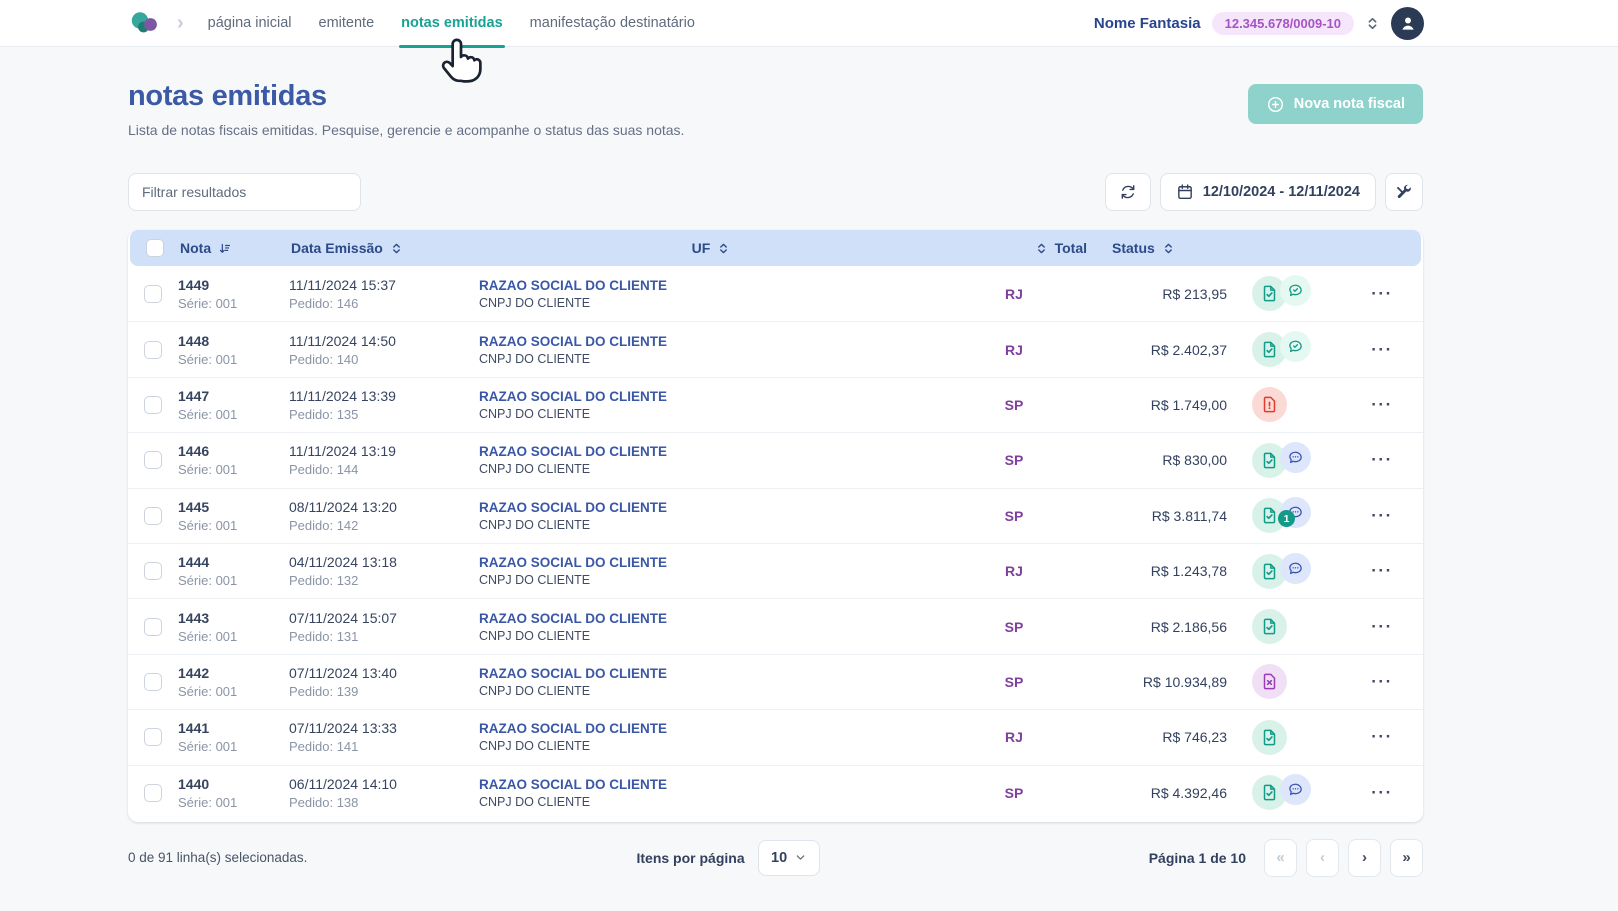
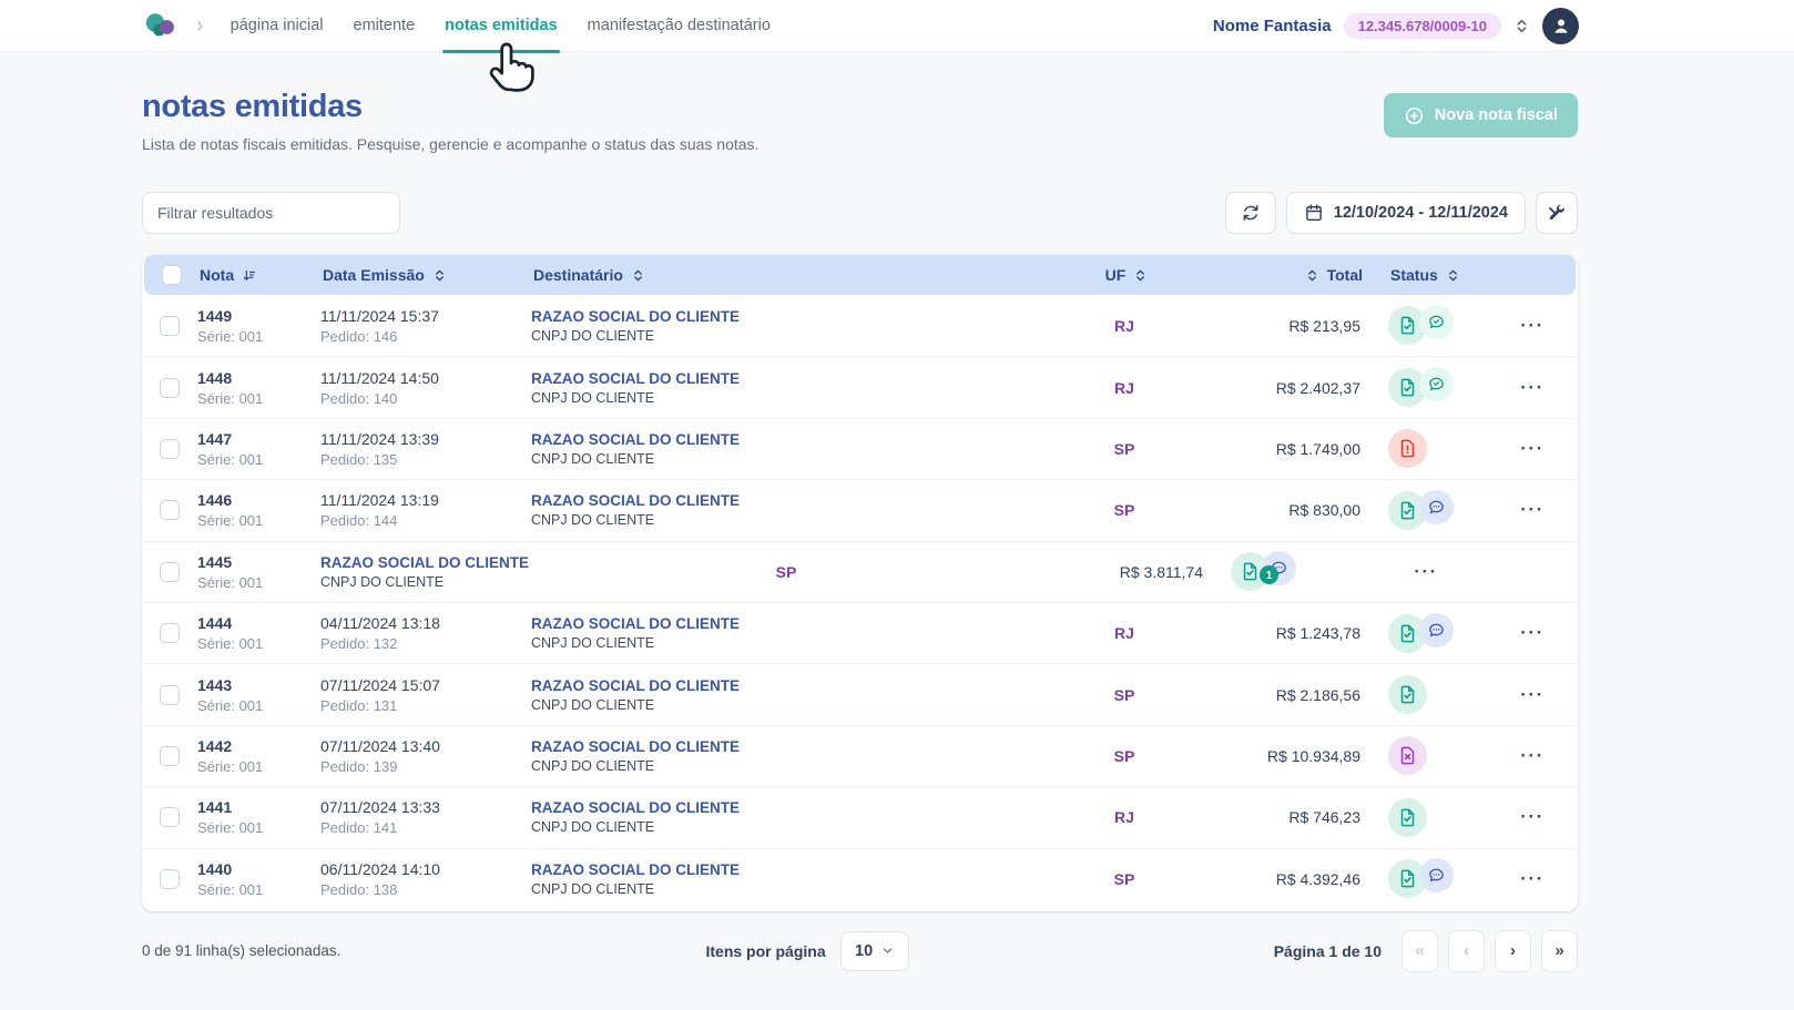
  ›
  página inicial
  emitente
  notas emitidas
  manifestação destinatário
  Nome Fantasia
  12.345.678/0009-10
  notas emitidas
  Lista de notas fiscais emitidas. Pesquise, gerencie e acompanhe o status das suas notas.
  Nova nota fiscal
  Filtrar resultados
  12/10/2024 - 12/11/2024
  Nota
  Data Emissão
+ Destinatário
  UF
  Total
  Status
  1449
  Série: 001
  11/11/2024 15:37
  Pedido: 146
  RAZAO SOCIAL DO CLIENTE
  CNPJ DO CLIENTE
  RJ
  R$ 213,95
  ···
  1448
  Série: 001
  11/11/2024 14:50
  Pedido: 140
  RAZAO SOCIAL DO CLIENTE
  CNPJ DO CLIENTE
  RJ
  R$ 2.402,37
  ···
  1447
  Série: 001
  11/11/2024 13:39
  Pedido: 135
  RAZAO SOCIAL DO CLIENTE
  CNPJ DO CLIENTE
  SP
  R$ 1.749,00
  ···
  1446
  Série: 001
  11/11/2024 13:19
  Pedido: 144
  RAZAO SOCIAL DO CLIENTE
  CNPJ DO CLIENTE
  SP
  R$ 830,00
  ···
  1445
  Série: 001
- 08/11/2024 13:20
- Pedido: 142
  RAZAO SOCIAL DO CLIENTE
  CNPJ DO CLIENTE
  SP
  R$ 3.811,74
  1
  ···
  1444
  Série: 001
  04/11/2024 13:18
  Pedido: 132
  RAZAO SOCIAL DO CLIENTE
  CNPJ DO CLIENTE
  RJ
  R$ 1.243,78
  ···
  1443
  Série: 001
  07/11/2024 15:07
  Pedido: 131
  RAZAO SOCIAL DO CLIENTE
  CNPJ DO CLIENTE
  SP
  R$ 2.186,56
  ···
  1442
  Série: 001
  07/11/2024 13:40
  Pedido: 139
  RAZAO SOCIAL DO CLIENTE
  CNPJ DO CLIENTE
  SP
  R$ 10.934,89
  ···
  1441
  Série: 001
  07/11/2024 13:33
  Pedido: 141
  RAZAO SOCIAL DO CLIENTE
  CNPJ DO CLIENTE
  RJ
  R$ 746,23
  ···
  1440
  Série: 001
  06/11/2024 14:10
  Pedido: 138
  RAZAO SOCIAL DO CLIENTE
  CNPJ DO CLIENTE
  SP
  R$ 4.392,46
  ···
  0 de 91 linha(s) selecionadas.
  Itens por página
  10
  Página 1 de 10
  «
  ‹
  ›
  »
